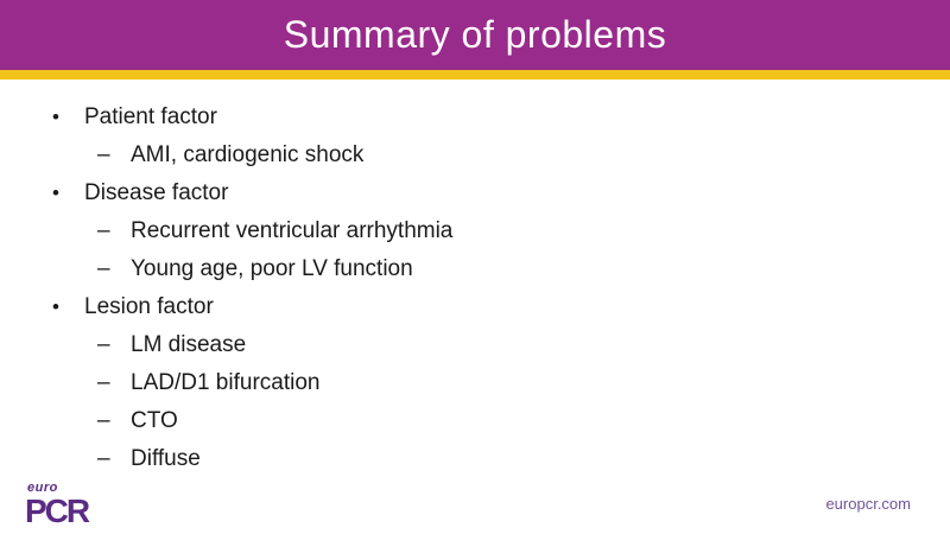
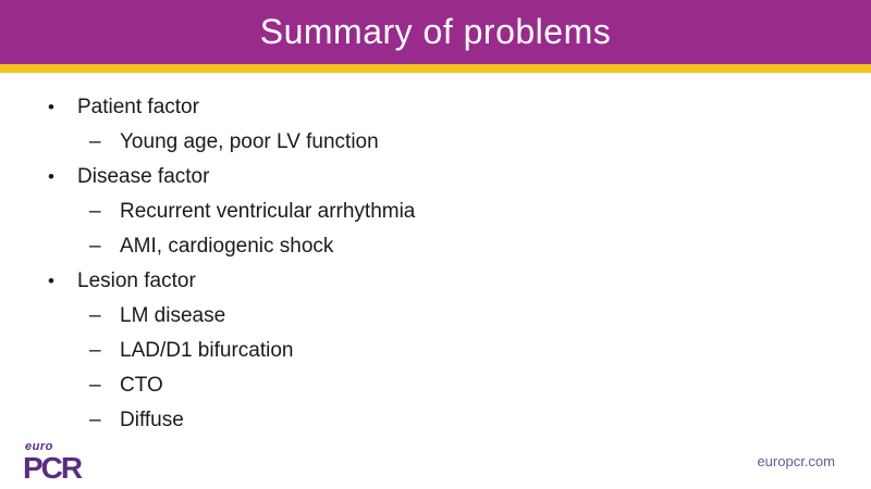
  Summary of problems
  •
  Patient factor
  –
- AMI, cardiogenic shock
+ Young age, poor LV function
  •
  Disease factor
  –
  Recurrent ventricular arrhythmia
  –
- Young age, poor LV function
+ AMI, cardiogenic shock
  •
  Lesion factor
  –
  LM disease
  –
  LAD/D1 bifurcation
  –
  CTO
  –
  Diffuse
  euro
  PCR
  europcr.com
